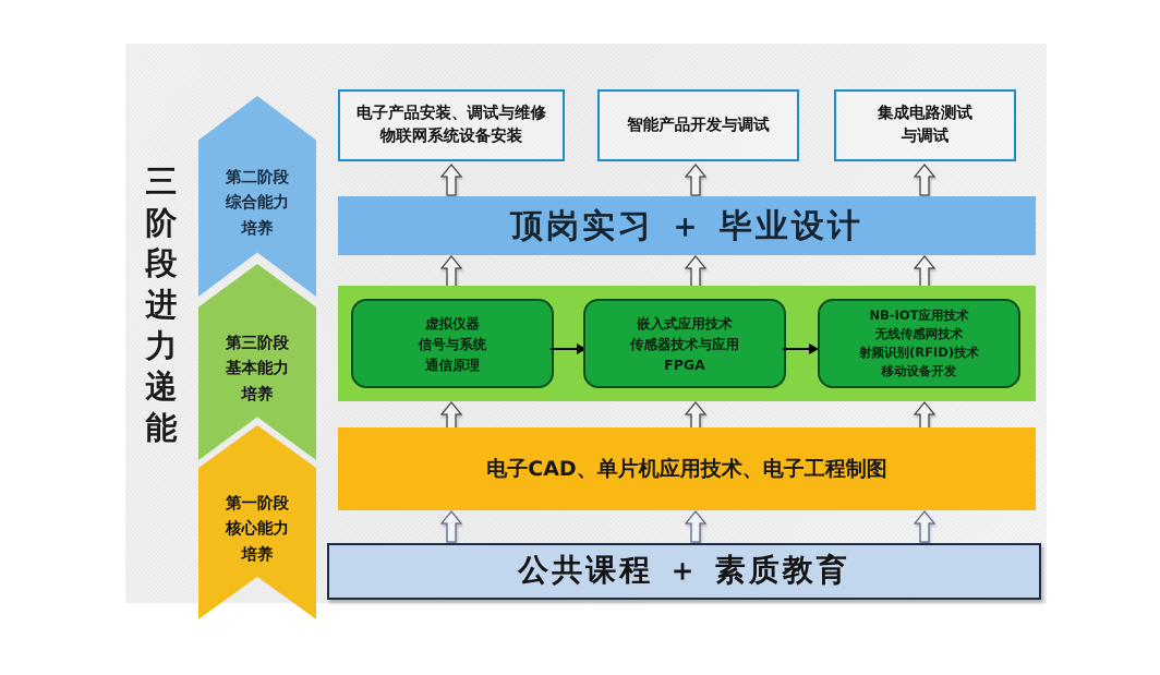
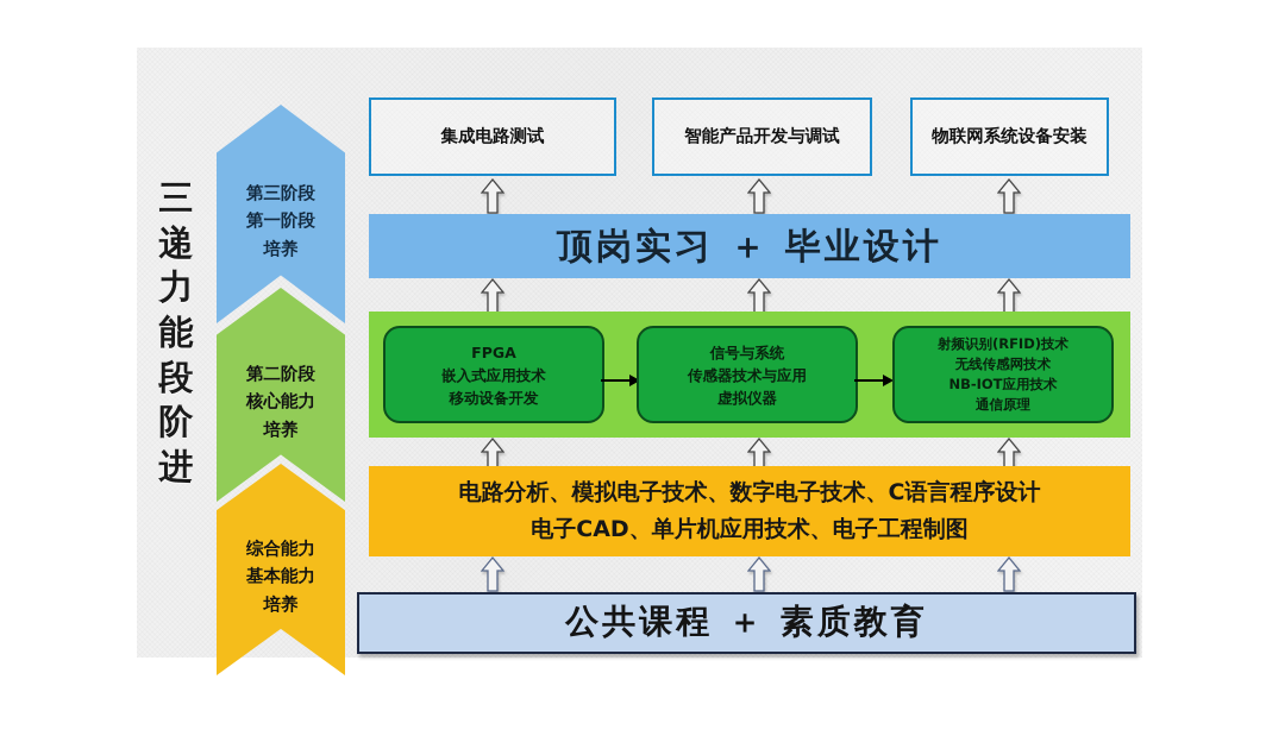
  三
- 阶
+ 递
- 段
+ 力
- 进
+ 能
- 力
+ 段
- 递
+ 阶
- 能
+ 进
- 第二阶段
+ 第三阶段
- 综合能力
+ 第一阶段
  培养
- 第三阶段
+ 第二阶段
- 基本能力
+ 核心能力
  培养
- 第一阶段
+ 综合能力
- 核心能力
+ 基本能力
  培养
- 电子产品安装、调试与维修
- 物联网系统设备安装
+ 集成电路测试
  智能产品开发与调试
- 集成电路测试
+ 物联网系统设备安装
- 与调试
  顶岗实习 ＋ 毕业设计
- 虚拟仪器
+ FPGA
- 信号与系统
+ 嵌入式应用技术
- 通信原理
+ 移动设备开发
- 嵌入式应用技术
+ 信号与系统
  传感器技术与应用
- FPGA
+ 虚拟仪器
- NB-IOT应用技术
+ 射频识别(RFID)技术
  无线传感网技术
- 射频识别(RFID)技术
+ NB-IOT应用技术
- 移动设备开发
+ 通信原理
+ 电路分析、模拟电子技术、数字电子技术、C语言程序设计
  电子CAD、单片机应用技术、电子工程制图
  公共课程 ＋ 素质教育
